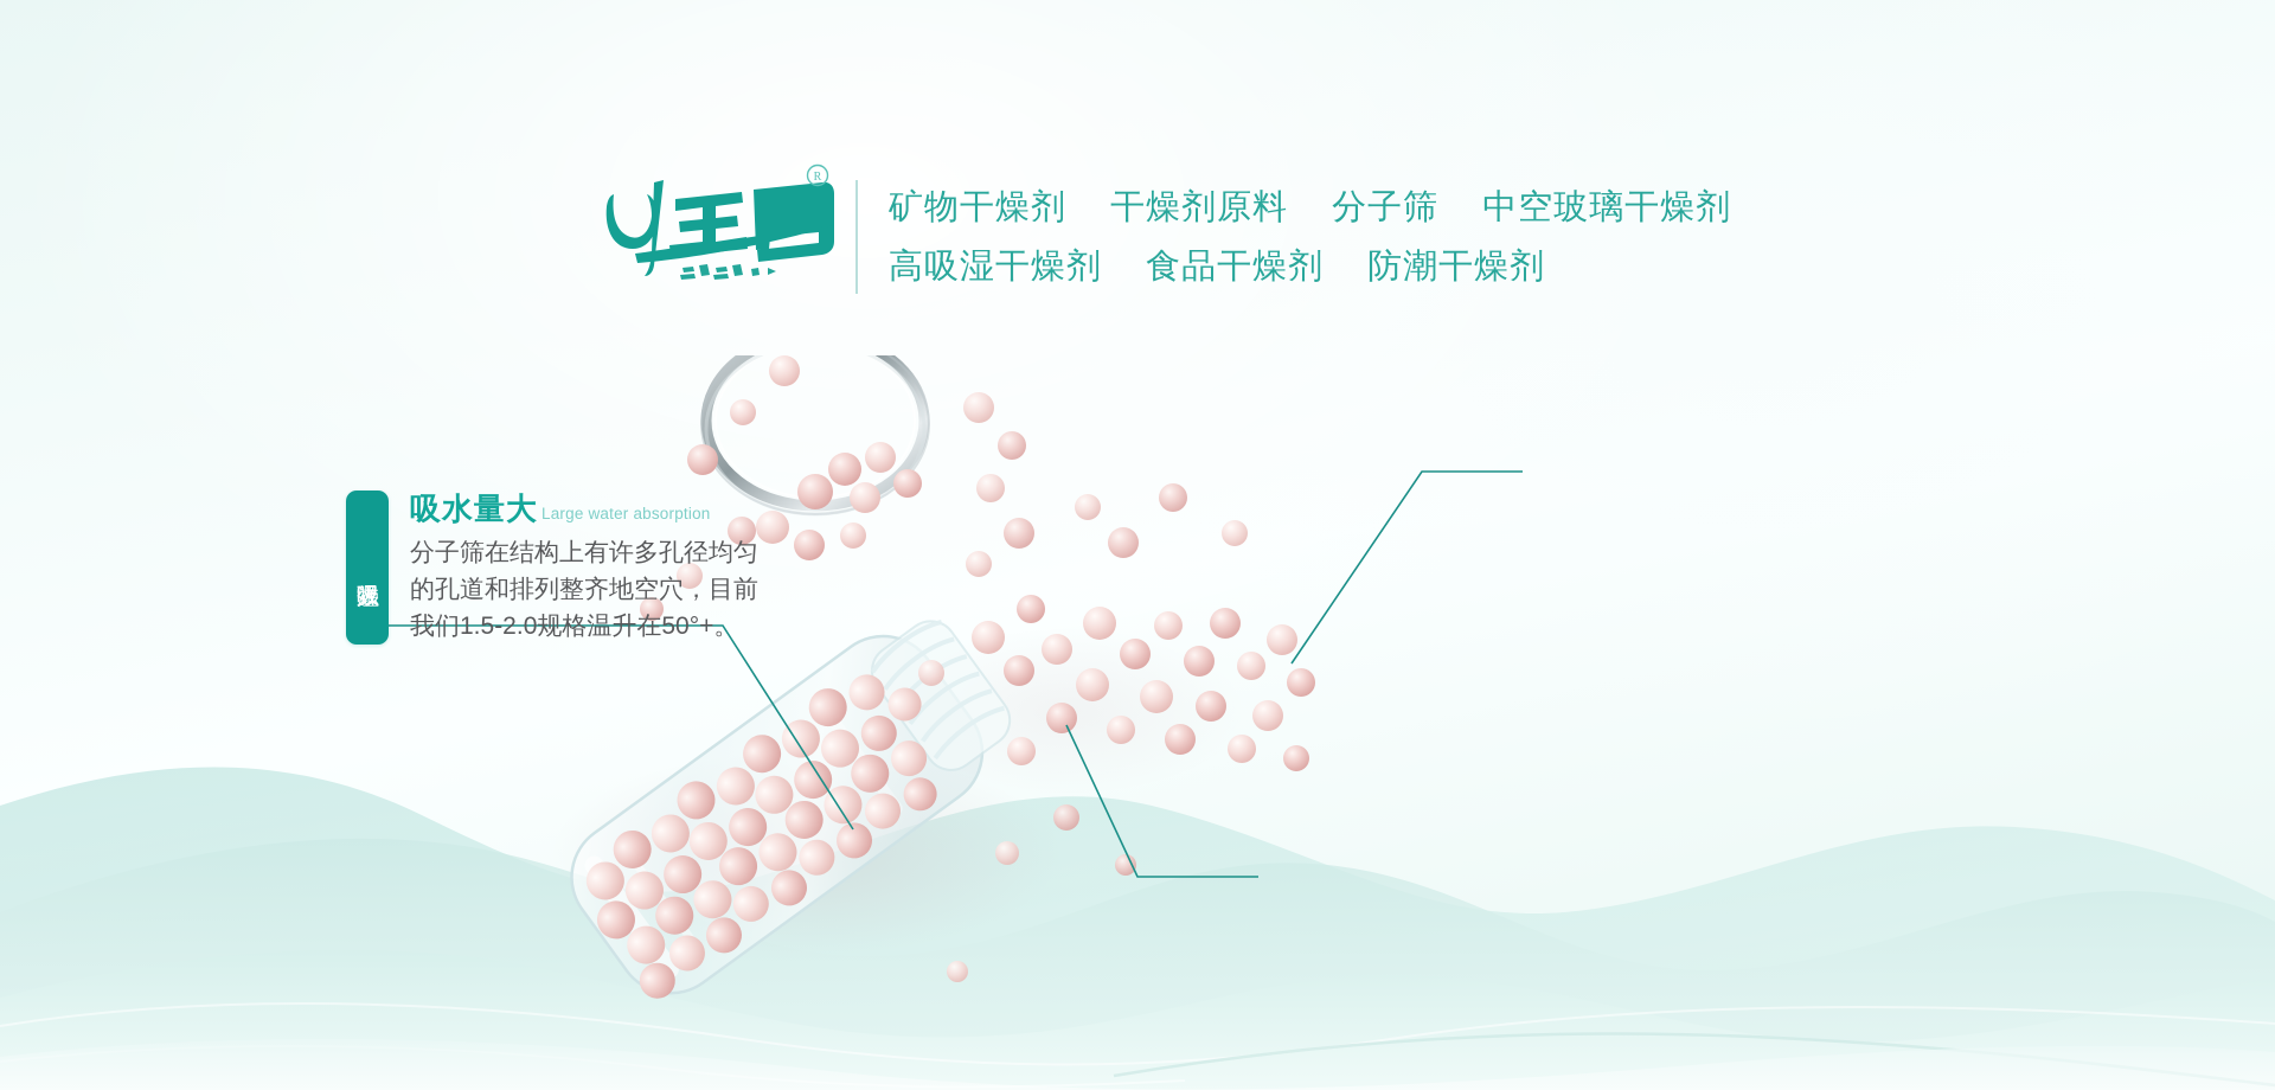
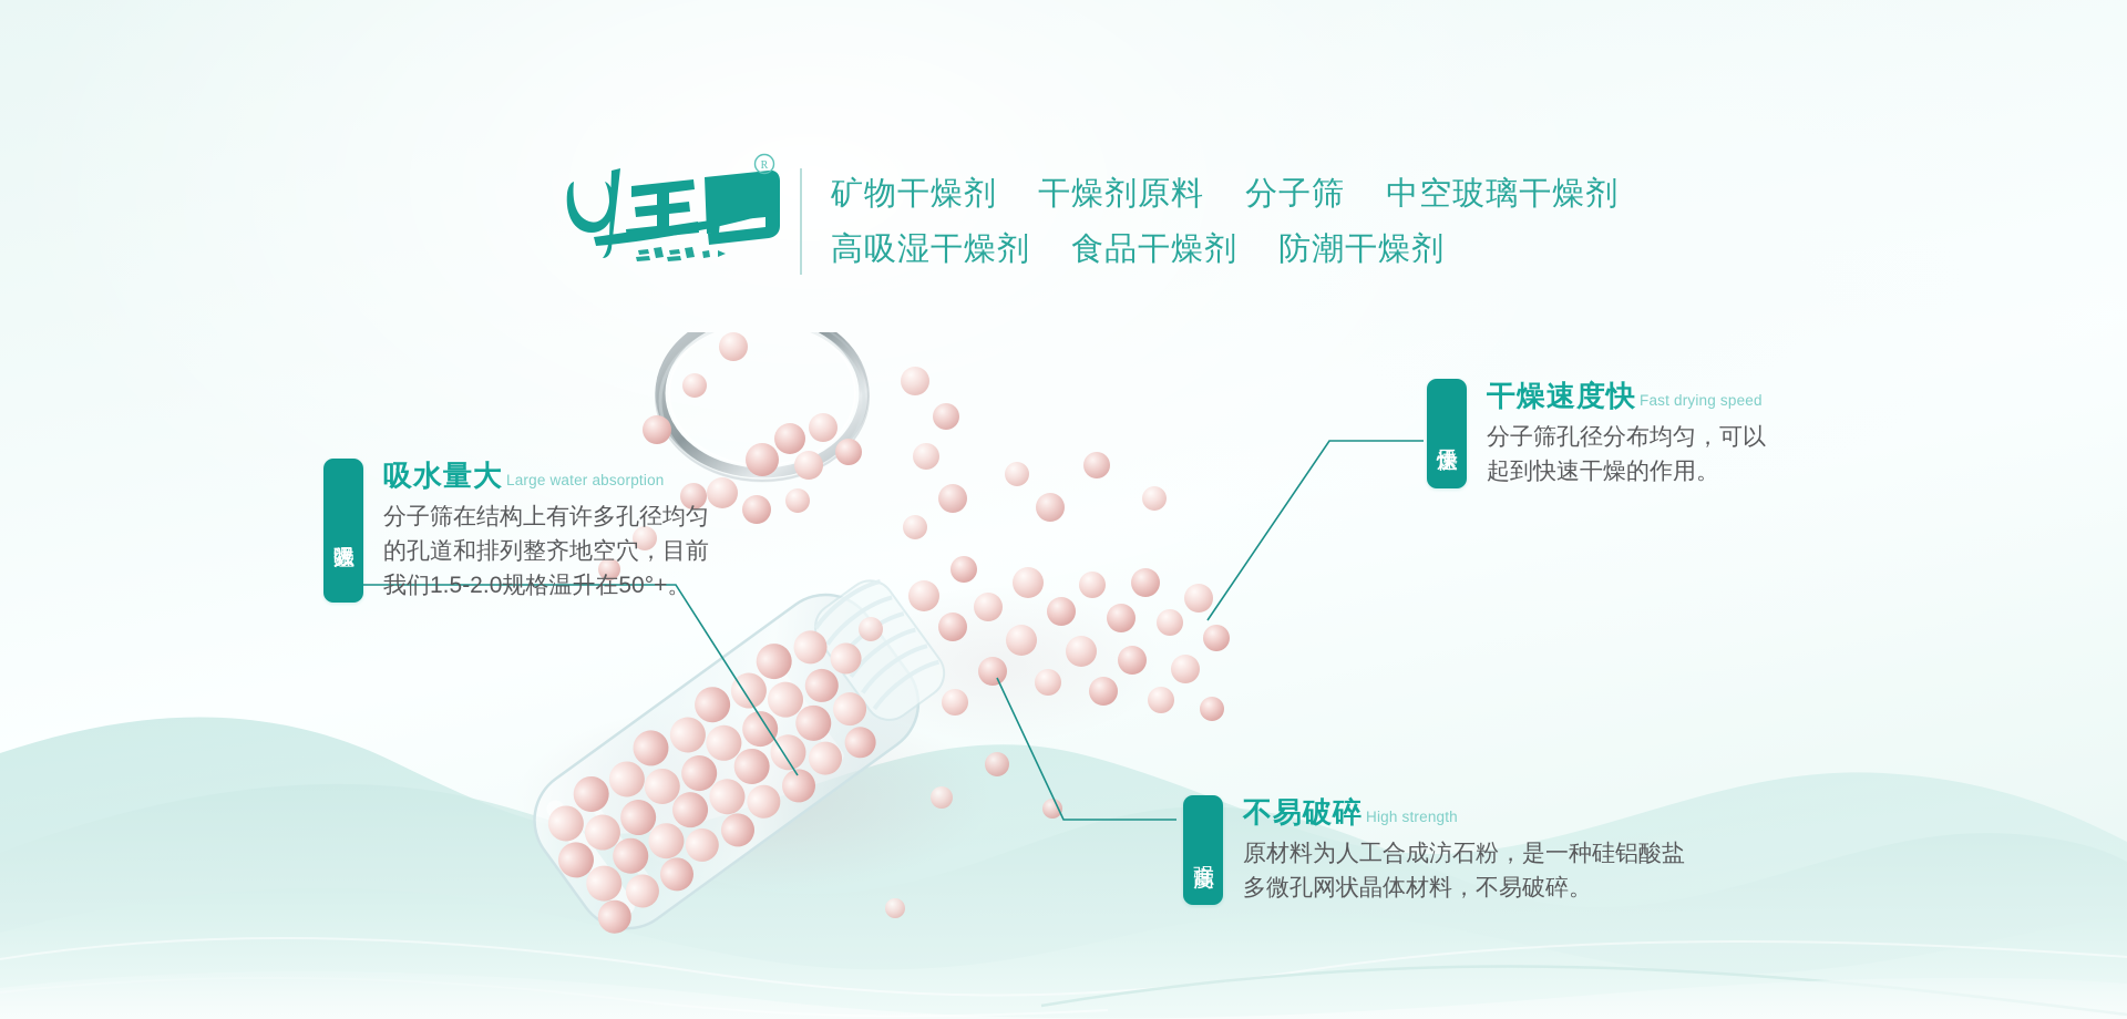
  R
  矿物干燥剂 干燥剂原料 分子筛 中空玻璃干燥剂
  高吸湿干燥剂 食品干燥剂 防潮干燥剂
  吸水量大
  Large water absorption
  分子筛在结构上有许多孔径均匀
  的孔道和排列整齐地空穴，目前
  我们1.5-2.0规格温升在50°+。
+ 干燥速度快
+ Fast drying speed
+ 分子筛孔径分布均匀，可以
+ 起到快速干燥的作用。
+ 不易破碎
+ High strength
+ 原材料为人工合成汸石粉，是一种硅铝酸盐
+ 多微孔网状晶体材料，不易破碎。
